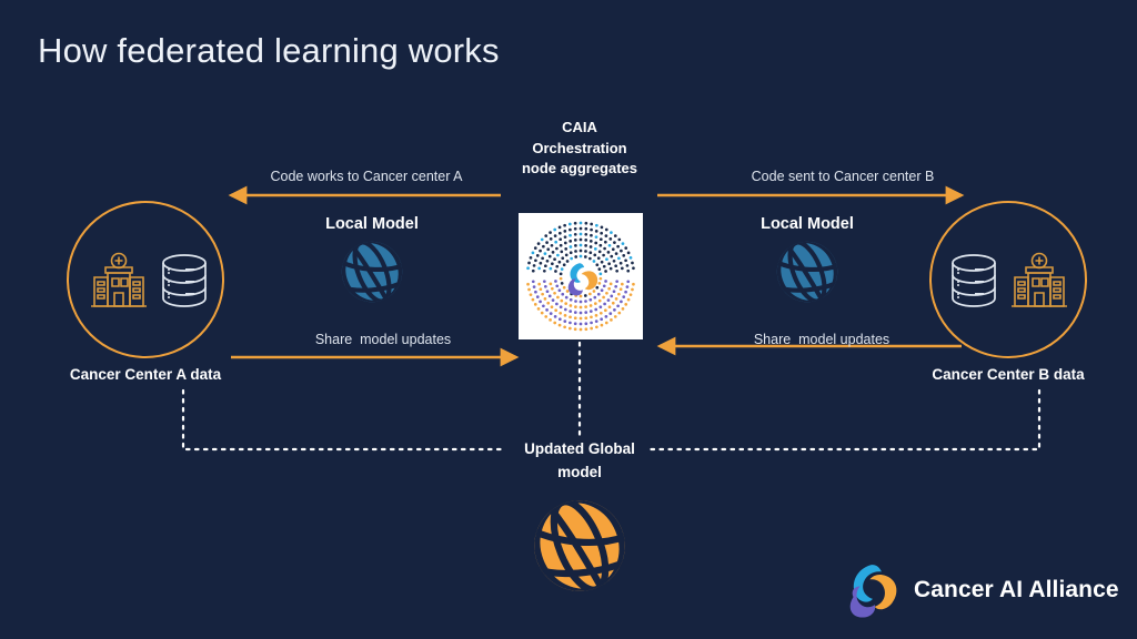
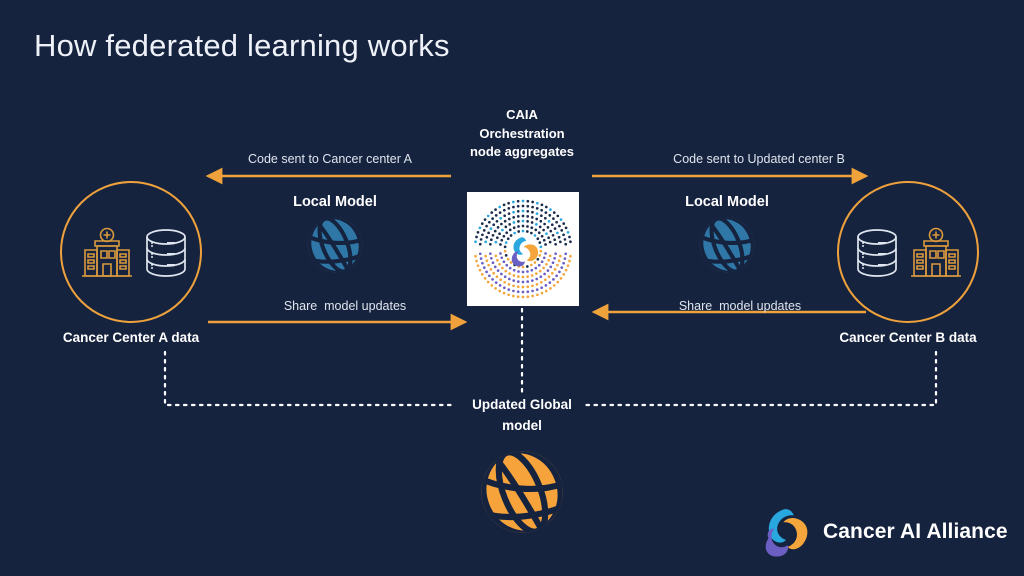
  How federated learning works
- Code works to Cancer center A
+ Code sent to Cancer center A
- Code sent to Cancer center B
+ Code sent to Updated center B
  Share model updates
  Share model updates
  CAIA
  Orchestration
  node aggregates
  Cancer Center A data
  Cancer Center B data
  Local Model
  Local Model
  Updated Global
  model
  Cancer AI Alliance
